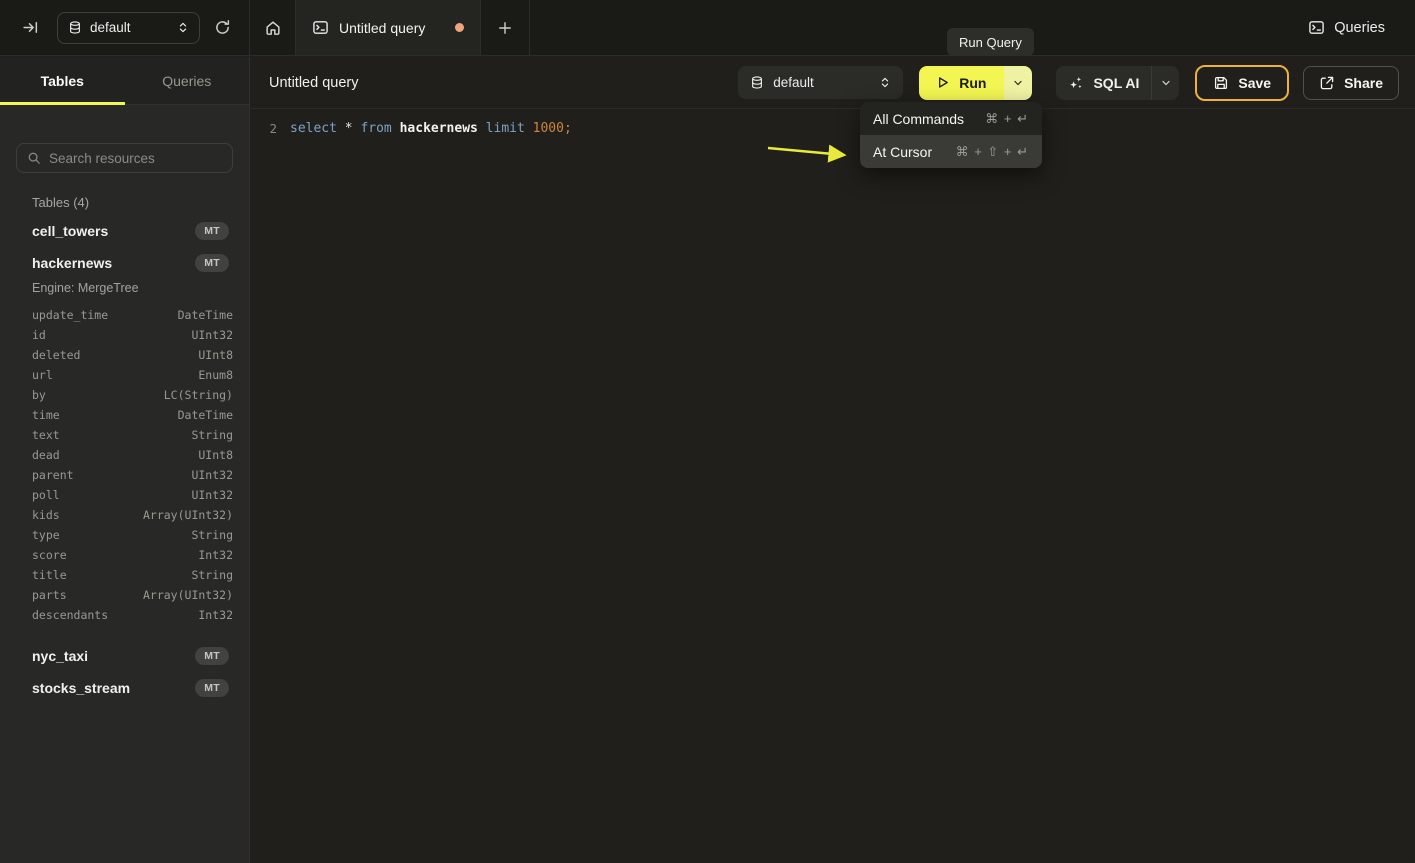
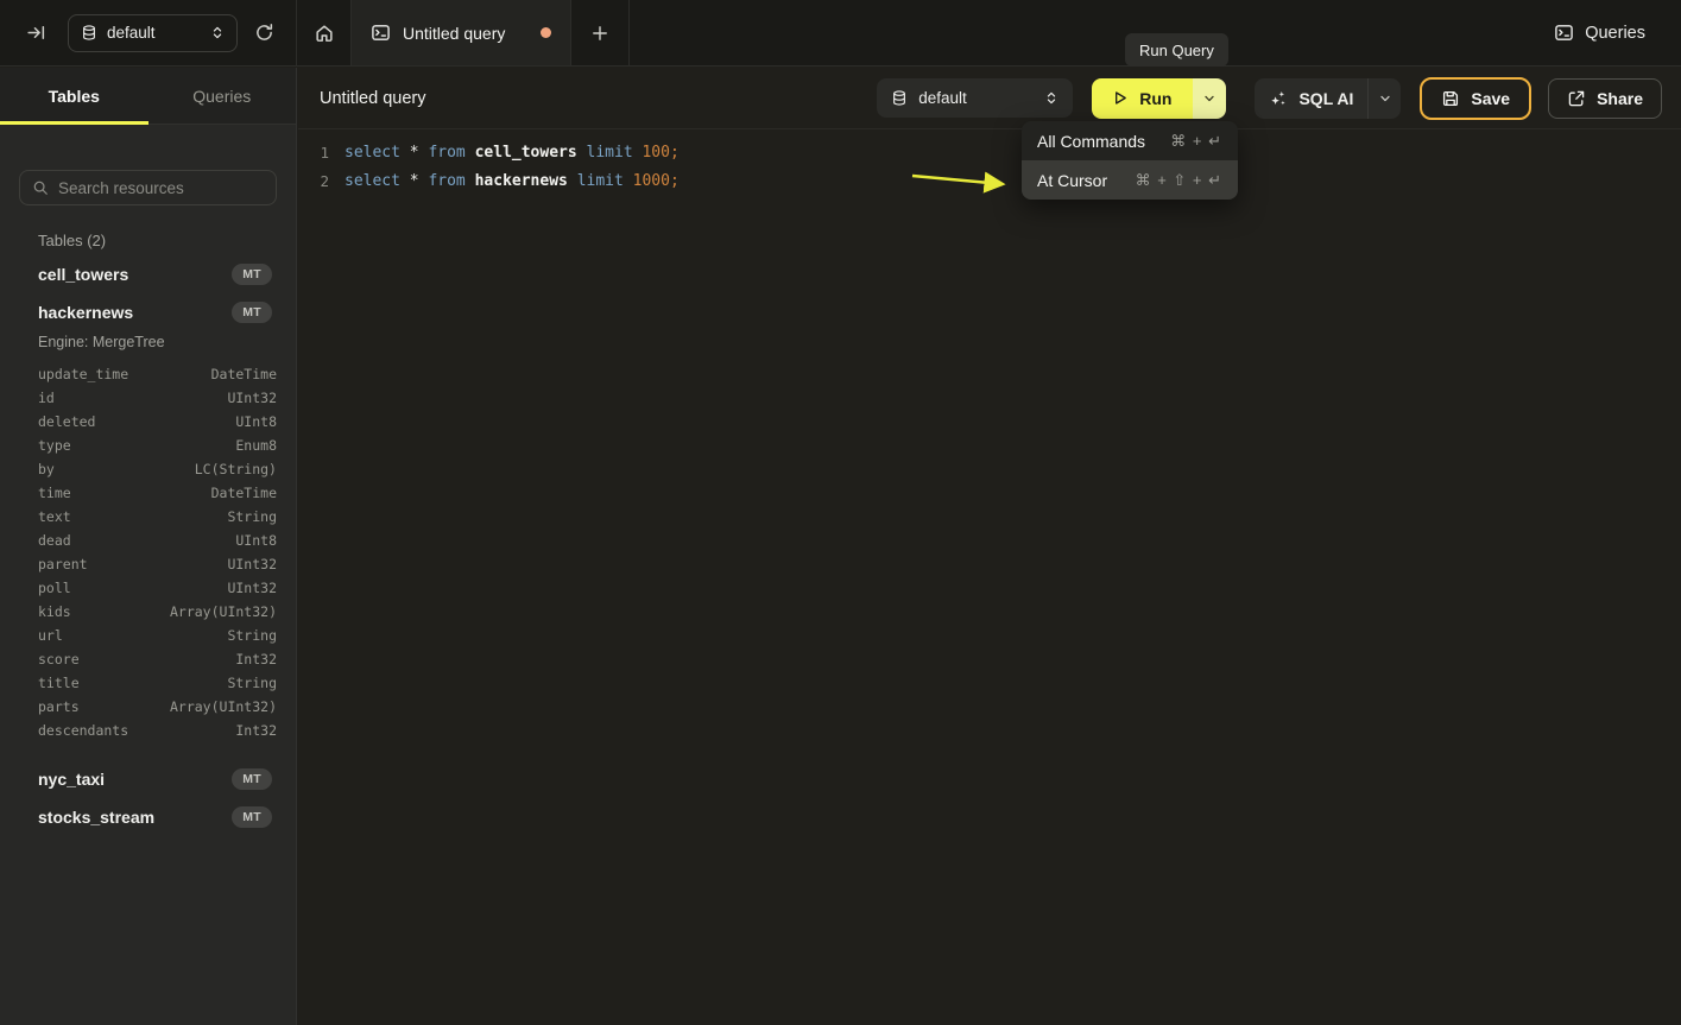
  default
  Untitled query
  Queries
  Tables
  Queries
  Search resources
- Tables (4)
+ Tables (2)
  cell_towers
  MT
  hackernews
  MT
  Engine: MergeTree
  update_time
  DateTime
  id
  UInt32
  deleted
  UInt8
- url
+ type
  Enum8
  by
  LC(String)
  time
  DateTime
  text
  String
  dead
  UInt8
  parent
  UInt32
  poll
  UInt32
  kids
  Array(UInt32)
- type
+ url
  String
  score
  Int32
  title
  String
  parts
  Array(UInt32)
  descendants
  Int32
  nyc_taxi
  MT
  stocks_stream
  MT
  Untitled query
  default
  Run
  SQL AI
  Save
  Share
+ 1
+ select * from cell_towers limit 100;
  2
  select * from hackernews limit 1000;
  Run Query
  All Commands
  ⌘ + ↵
  At Cursor
  ⌘ + ⇧ + ↵
